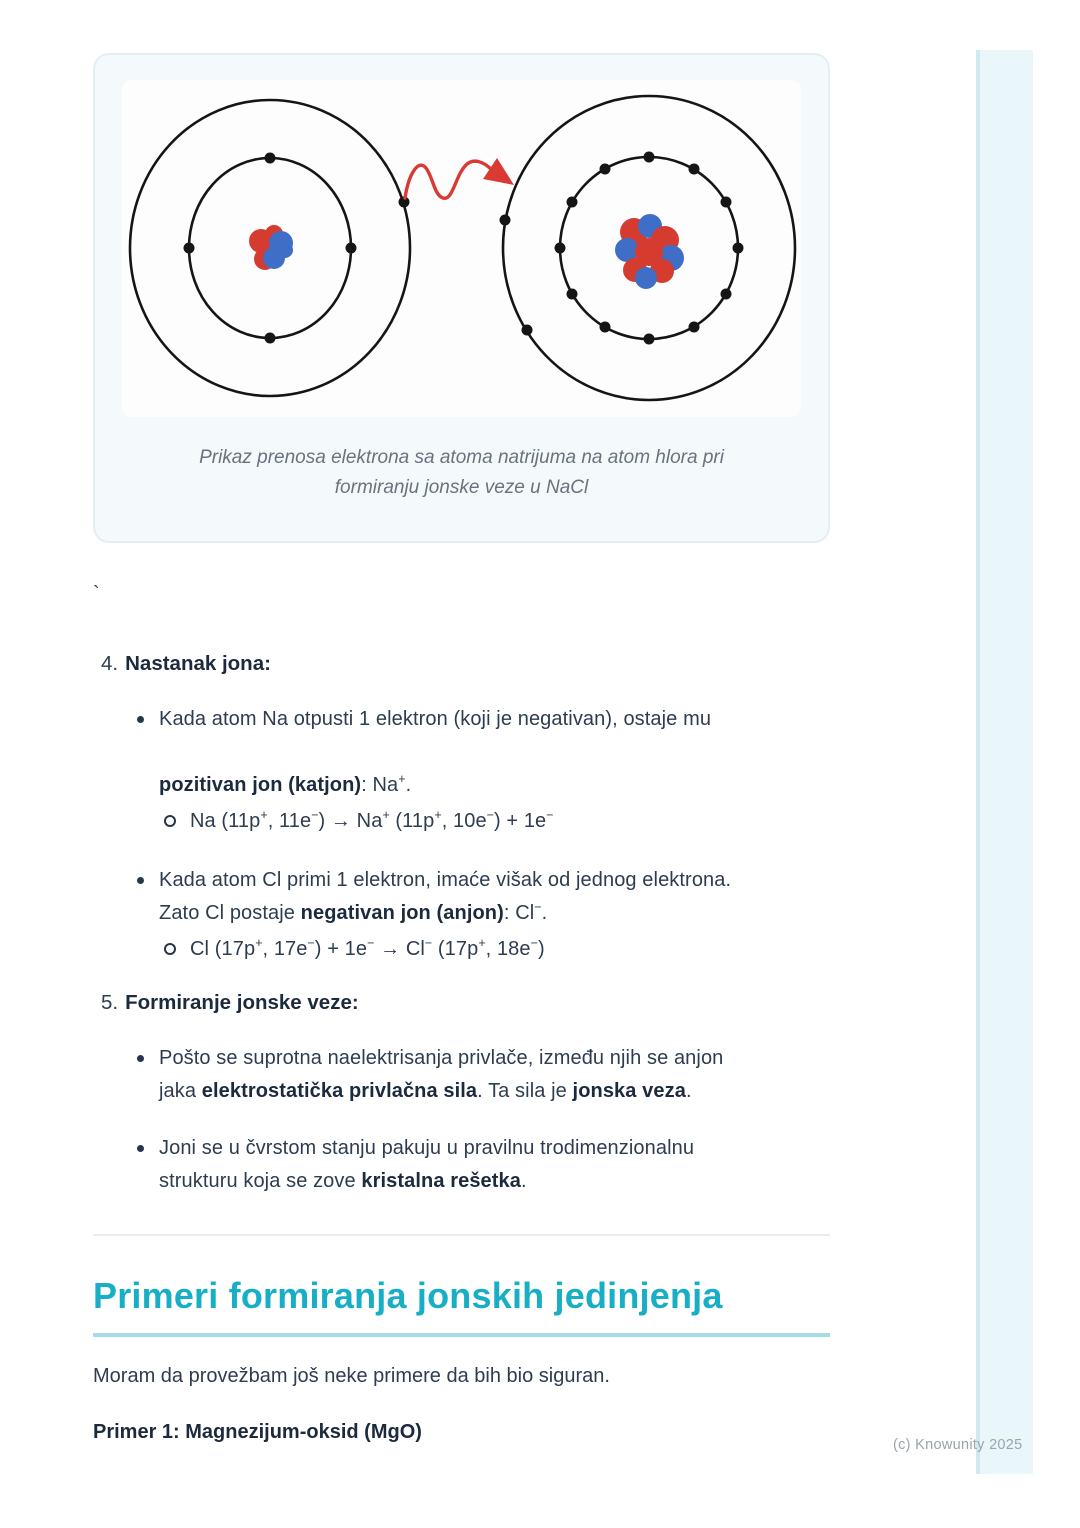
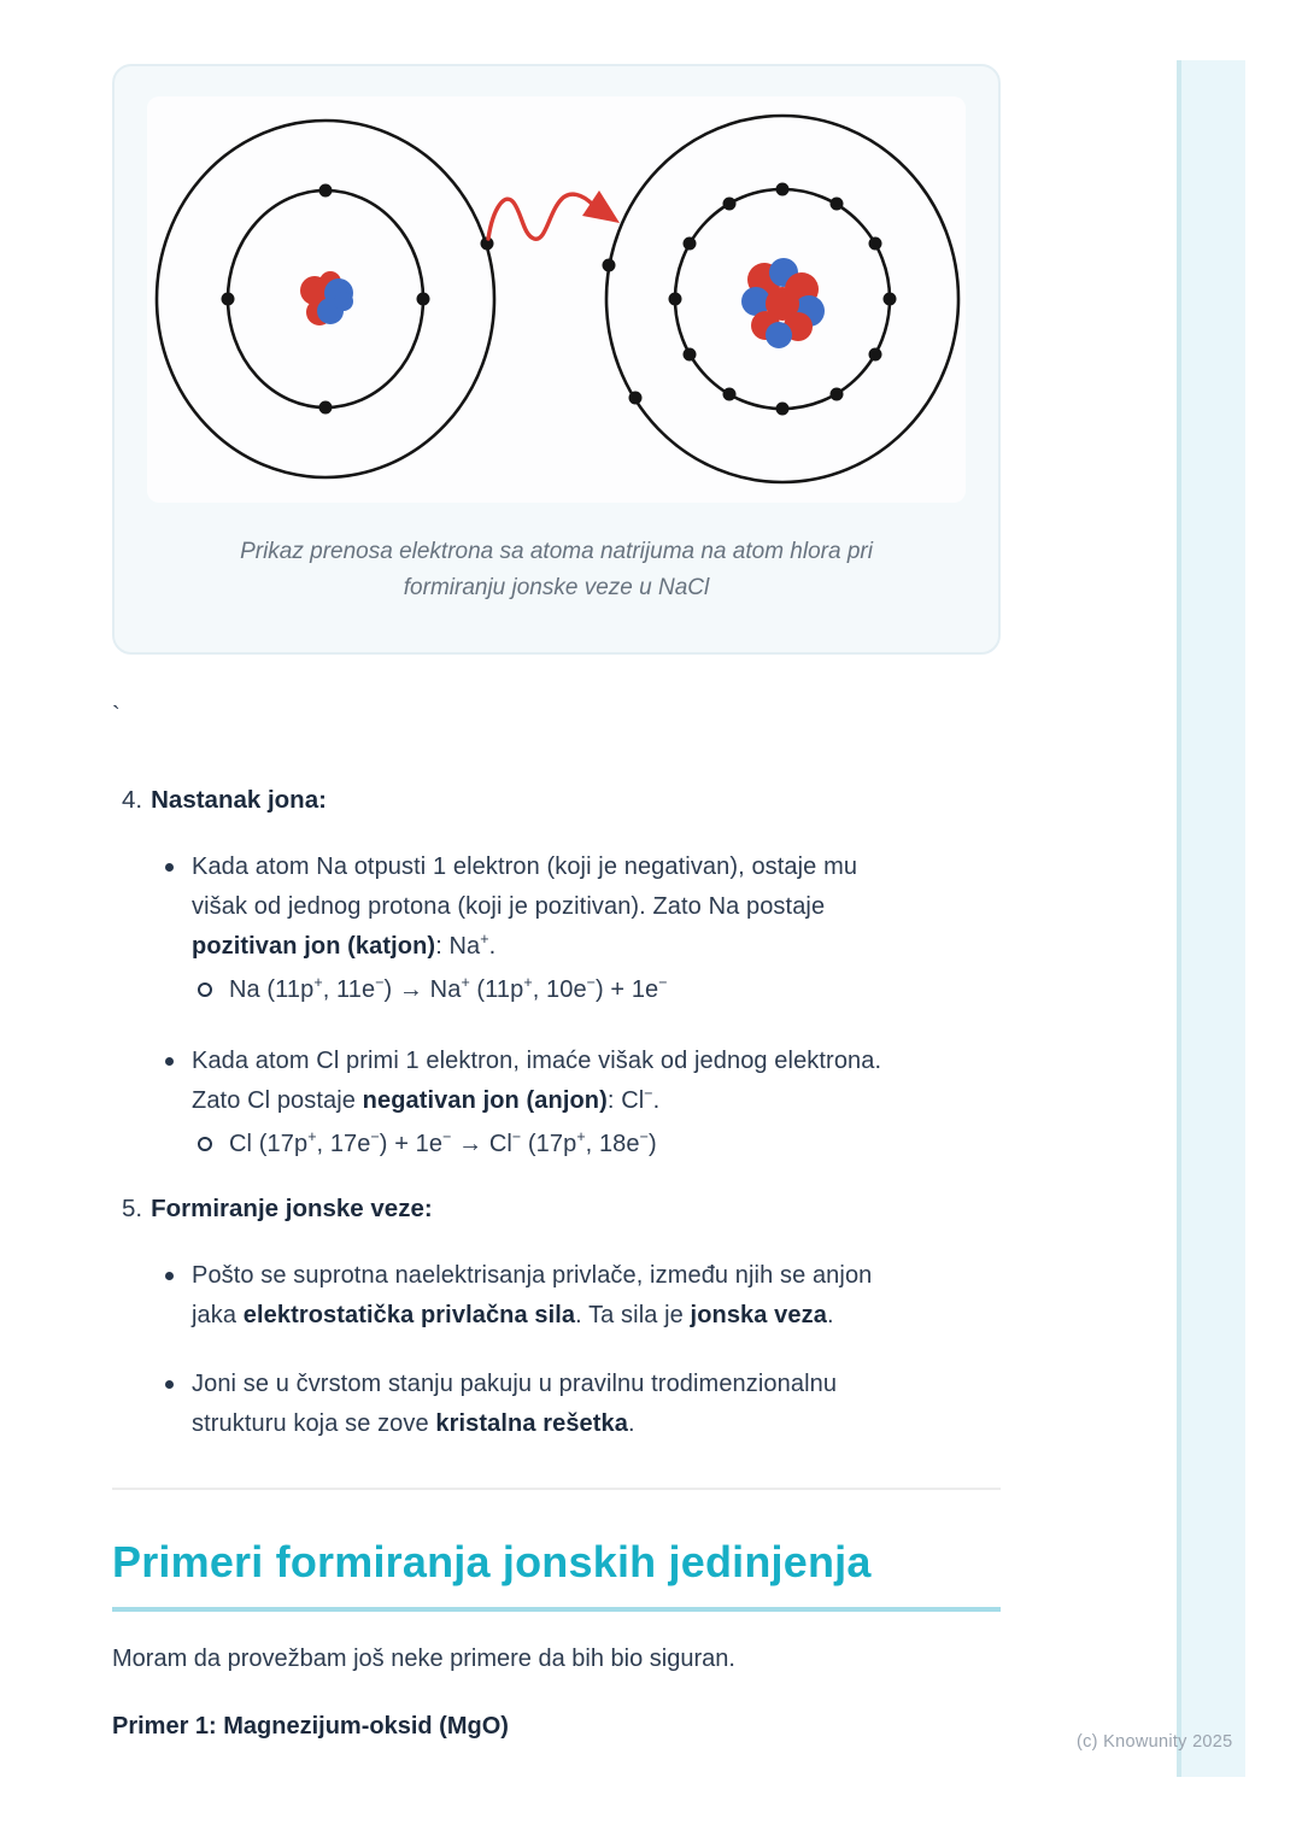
  (c) Knowunity 2025
  Prikaz prenosa elektrona sa atoma natrijuma na atom hlora pri
  formiranju jonske veze u NaCl
  `
  4. Nastanak jona:
  Kada atom Na otpusti 1 elektron (koji je negativan), ostaje mu
+ višak od jednog protona (koji je pozitivan). Zato Na postaje
  pozitivan jon (katjon): Na+.
  Na (11p+, 11e−) → Na+ (11p+, 10e−) + 1e−
  Kada atom Cl primi 1 elektron, imaće višak od jednog elektrona.
  Zato Cl postaje negativan jon (anjon): Cl−.
  Cl (17p+, 17e−) + 1e− → Cl− (17p+, 18e−)
  5. Formiranje jonske veze:
  Pošto se suprotna naelektrisanja privlače, između njih se anjon
  jaka elektrostatička privlačna sila. Ta sila je jonska veza.
  Joni se u čvrstom stanju pakuju u pravilnu trodimenzionalnu
  strukturu koja se zove kristalna rešetka.
  Primeri formiranja jonskih jedinjenja
  Moram da provežbam još neke primere da bih bio siguran.
  Primer 1: Magnezijum-oksid (MgO)
